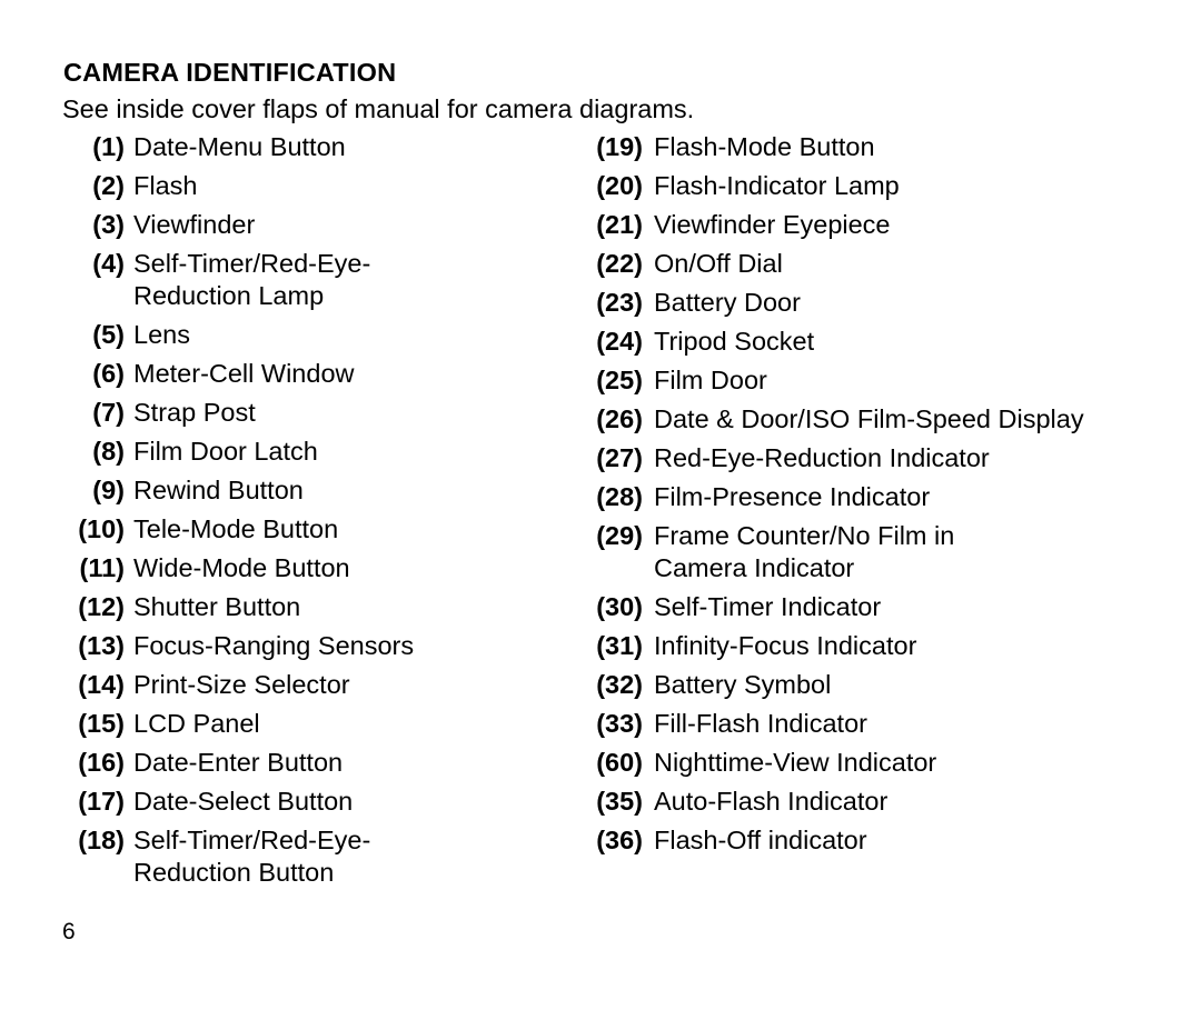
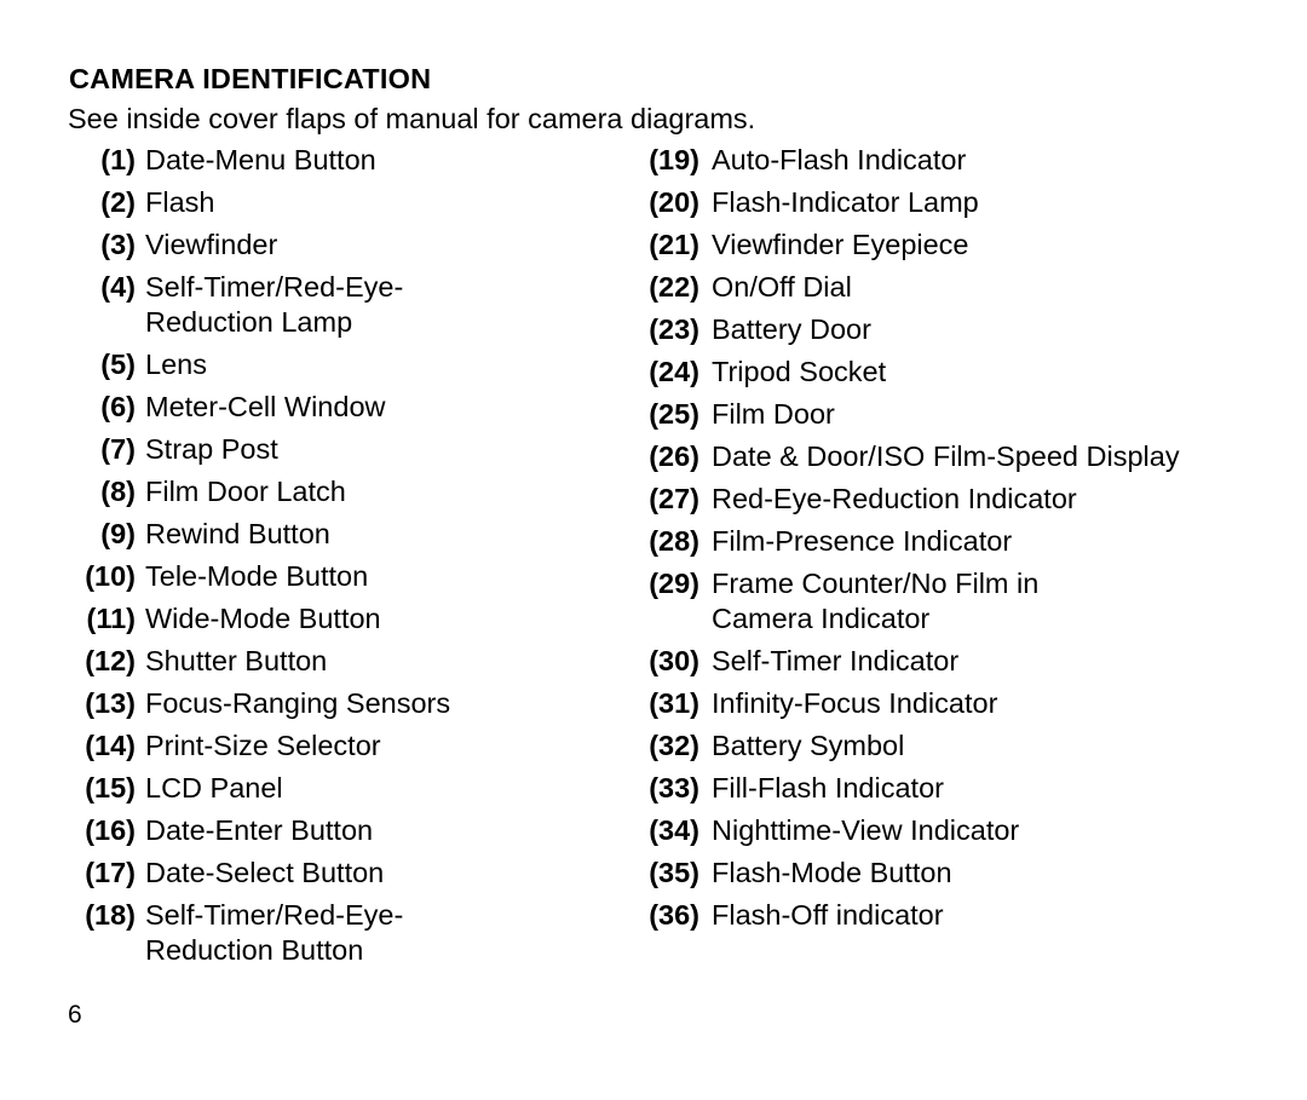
  CAMERA IDENTIFICATION
  See inside cover flaps of manual for camera diagrams.
  (1)
  Date-Menu Button
  (2)
  Flash
  (3)
  Viewfinder
  (4)
  Self-Timer/Red-Eye-
  Reduction Lamp
  (5)
  Lens
  (6)
  Meter-Cell Window
  (7)
  Strap Post
  (8)
  Film Door Latch
  (9)
  Rewind Button
  (10)
  Tele-Mode Button
  (11)
  Wide-Mode Button
  (12)
  Shutter Button
  (13)
  Focus-Ranging Sensors
  (14)
  Print-Size Selector
  (15)
  LCD Panel
  (16)
  Date-Enter Button
  (17)
  Date-Select Button
  (18)
  Self-Timer/Red-Eye-
  Reduction Button
  (19)
- Flash-Mode Button
+ Auto-Flash Indicator
  (20)
  Flash-Indicator Lamp
  (21)
  Viewfinder Eyepiece
  (22)
  On/Off Dial
  (23)
  Battery Door
  (24)
  Tripod Socket
  (25)
  Film Door
  (26)
  Date & Door/ISO Film-Speed Display
  (27)
  Red-Eye-Reduction Indicator
  (28)
  Film-Presence Indicator
  (29)
  Frame Counter/No Film in
  Camera Indicator
  (30)
  Self-Timer Indicator
  (31)
  Infinity-Focus Indicator
  (32)
  Battery Symbol
  (33)
  Fill-Flash Indicator
- (60)
+ (34)
  Nighttime-View Indicator
  (35)
- Auto-Flash Indicator
+ Flash-Mode Button
  (36)
  Flash-Off indicator
  6
